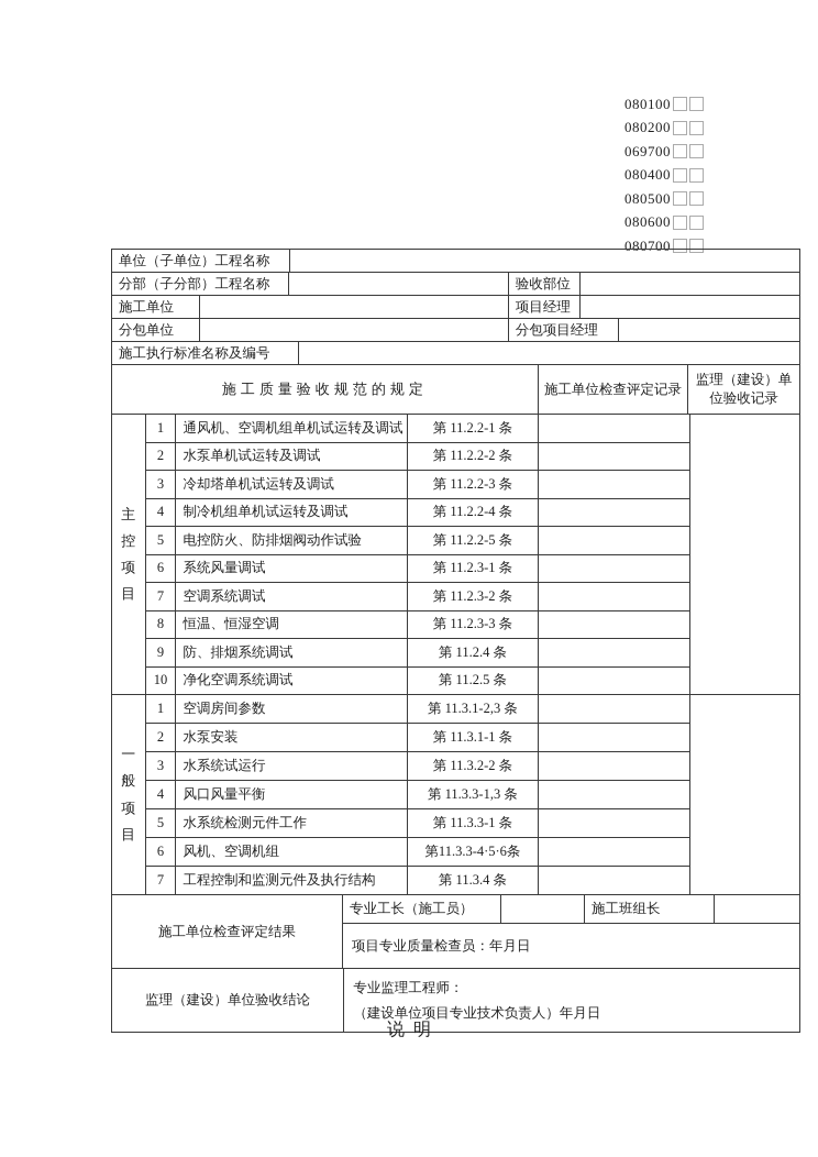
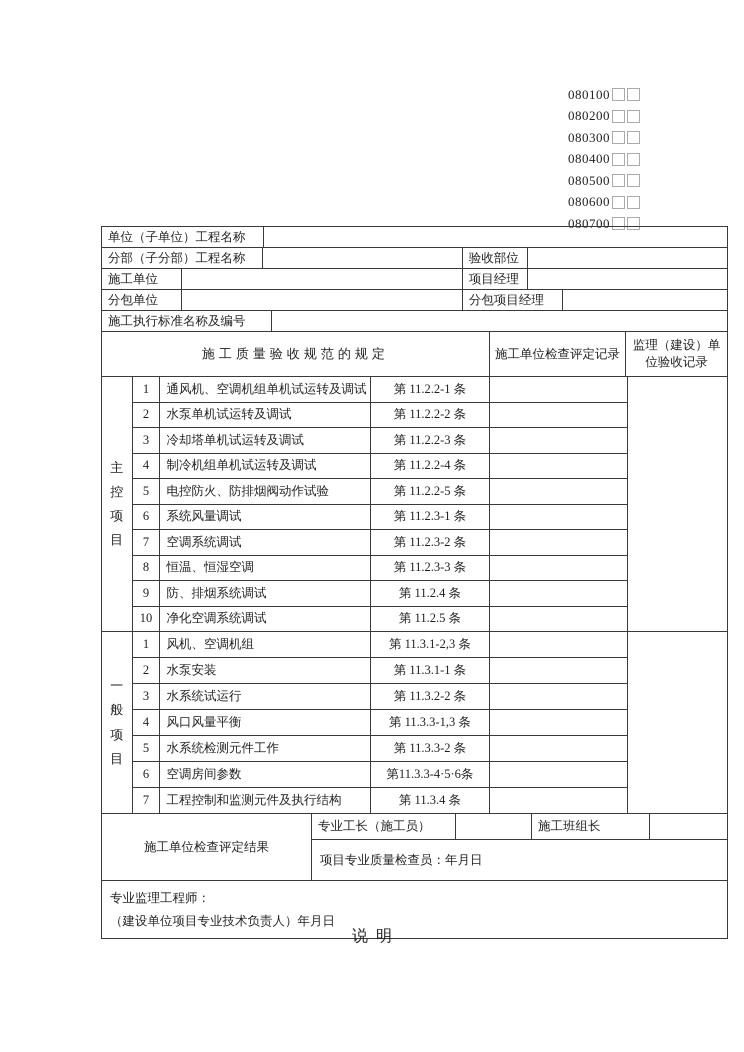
  080100
  080200
- 069700
+ 080300
  080400
  080500
  080600
  080700
  单位（子单位）工程名称
  分部（子分部）工程名称
  验收部位
  施工单位
  项目经理
  分包单位
  分包项目经理
  施工执行标准名称及编号
  施工质量验收规范的规定
  施工单位检查评定记录
  监理（建设）单位验收记录
  主控项目
  1
  通风机、空调机组单机试运转及调试
  第 11.2.2-1 条
  2
  水泵单机试运转及调试
  第 11.2.2-2 条
  3
  冷却塔单机试运转及调试
  第 11.2.2-3 条
  4
  制冷机组单机试运转及调试
  第 11.2.2-4 条
  5
  电控防火、防排烟阀动作试验
  第 11.2.2-5 条
  6
  系统风量调试
  第 11.2.3-1 条
  7
  空调系统调试
  第 11.2.3-2 条
  8
  恒温、恒湿空调
  第 11.2.3-3 条
  9
  防、排烟系统调试
  第 11.2.4 条
  10
  净化空调系统调试
  第 11.2.5 条
  一般项目
  1
- 空调房间参数
+ 风机、空调机组
  第 11.3.1-2,3 条
  2
  水泵安装
  第 11.3.1-1 条
  3
  水系统试运行
  第 11.3.2-2 条
  4
  风口风量平衡
  第 11.3.3-1,3 条
  5
  水系统检测元件工作
- 第 11.3.3-1 条
+ 第 11.3.3-2 条
  6
- 风机、空调机组
+ 空调房间参数
  第11.3.3-4·5·6条
  7
  工程控制和监测元件及执行结构
  第 11.3.4 条
  施工单位检查评定结果
  专业工长（施工员）
  施工班组长
  项目专业质量检查员：年月日
- 监理（建设）单位验收结论
  专业监理工程师：
  （建设单位项目专业技术负责人）年月日
  说明
